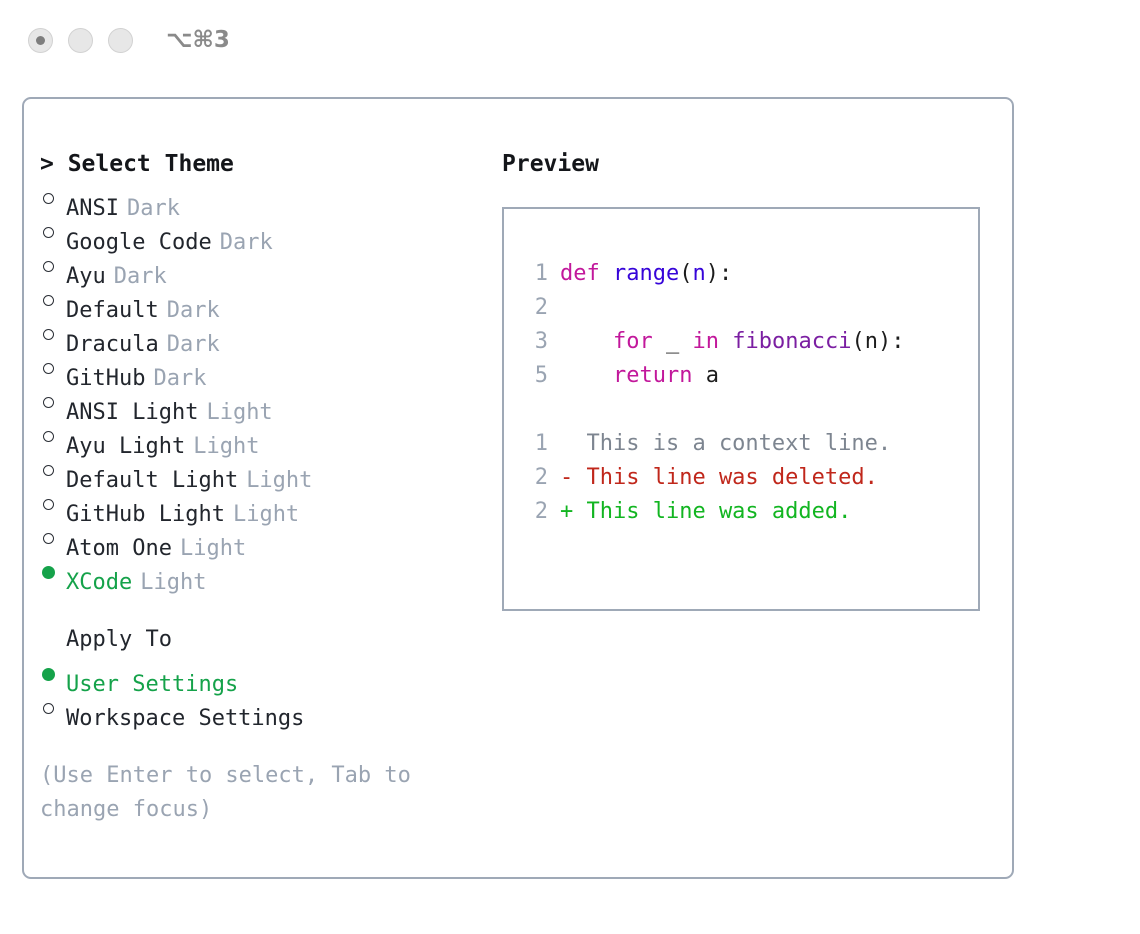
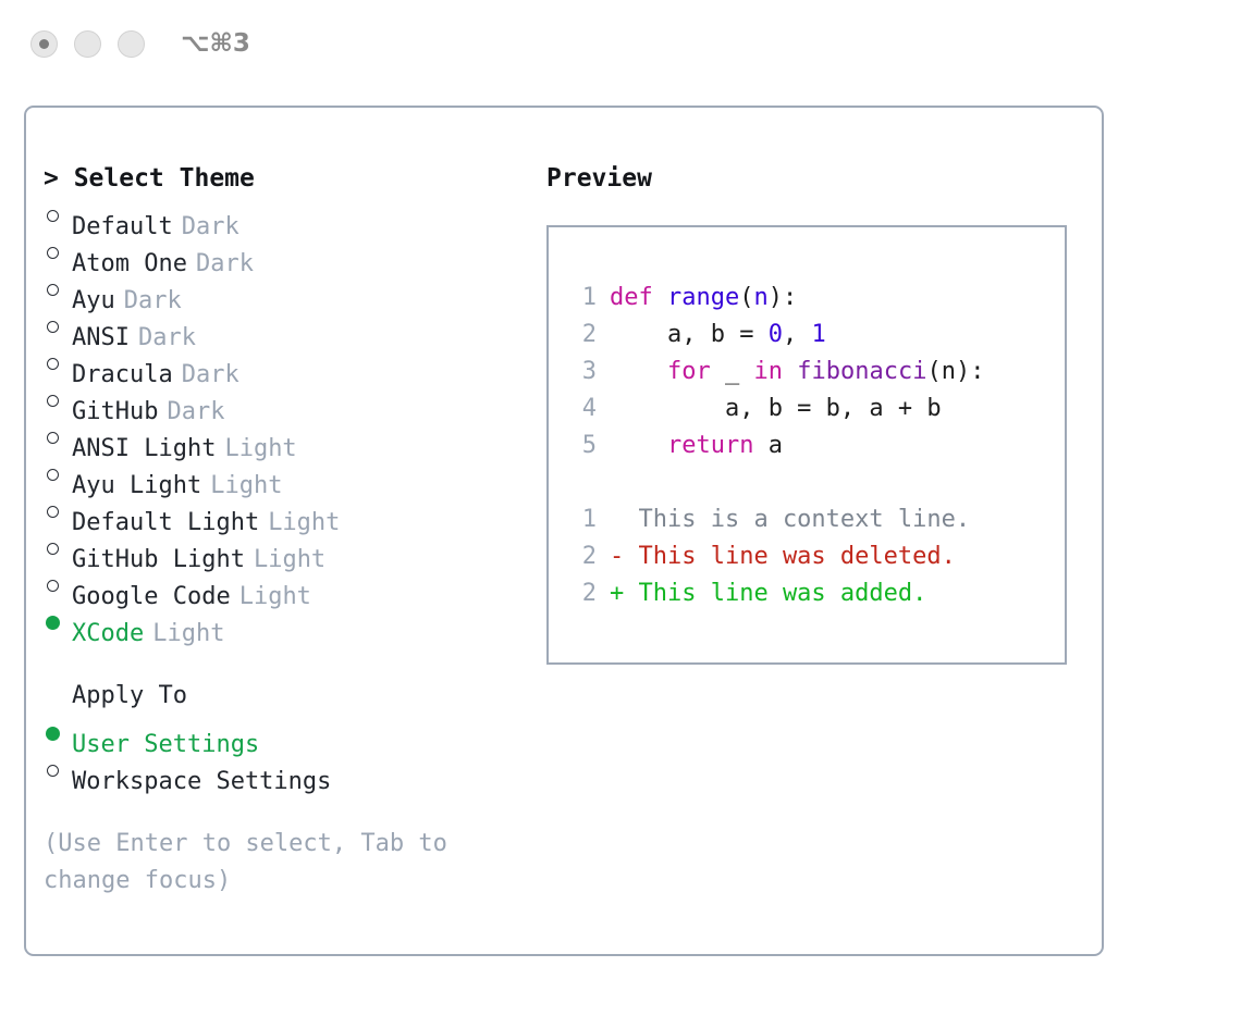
  ⌥⌘3
  > Select Theme
- ANSI
+ Default
  Dark
- Google Code
+ Atom One
  Dark
  Ayu
  Dark
- Default
+ ANSI
  Dark
  Dracula
  Dark
  GitHub
  Dark
  ANSI Light
  Light
  Ayu Light
  Light
  Default Light
  Light
  GitHub Light
  Light
- Atom One
+ Google Code
  Light
  XCode
  Light
  Apply To
  User Settings
  Workspace Settings
  (Use Enter to select, Tab to change focus)
  Preview
  1
  def range(n):
  2
+ a, b = 0, 1
  3
  for _ in fibonacci(n):
+ 4
+ a, b = b, a + b
  5
  return a
  1
  This is a context line.
  2
  - This line was deleted.
  2
  + This line was added.
